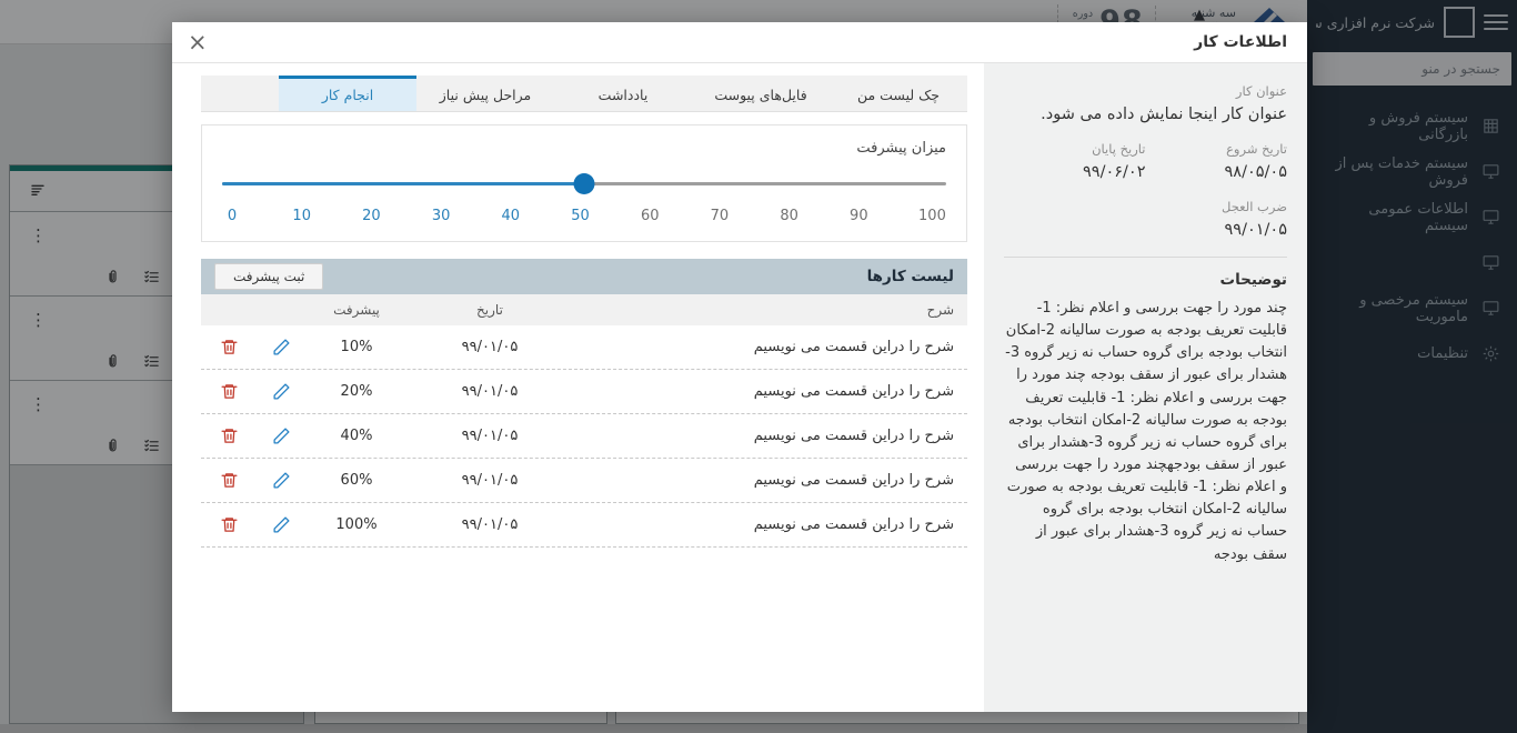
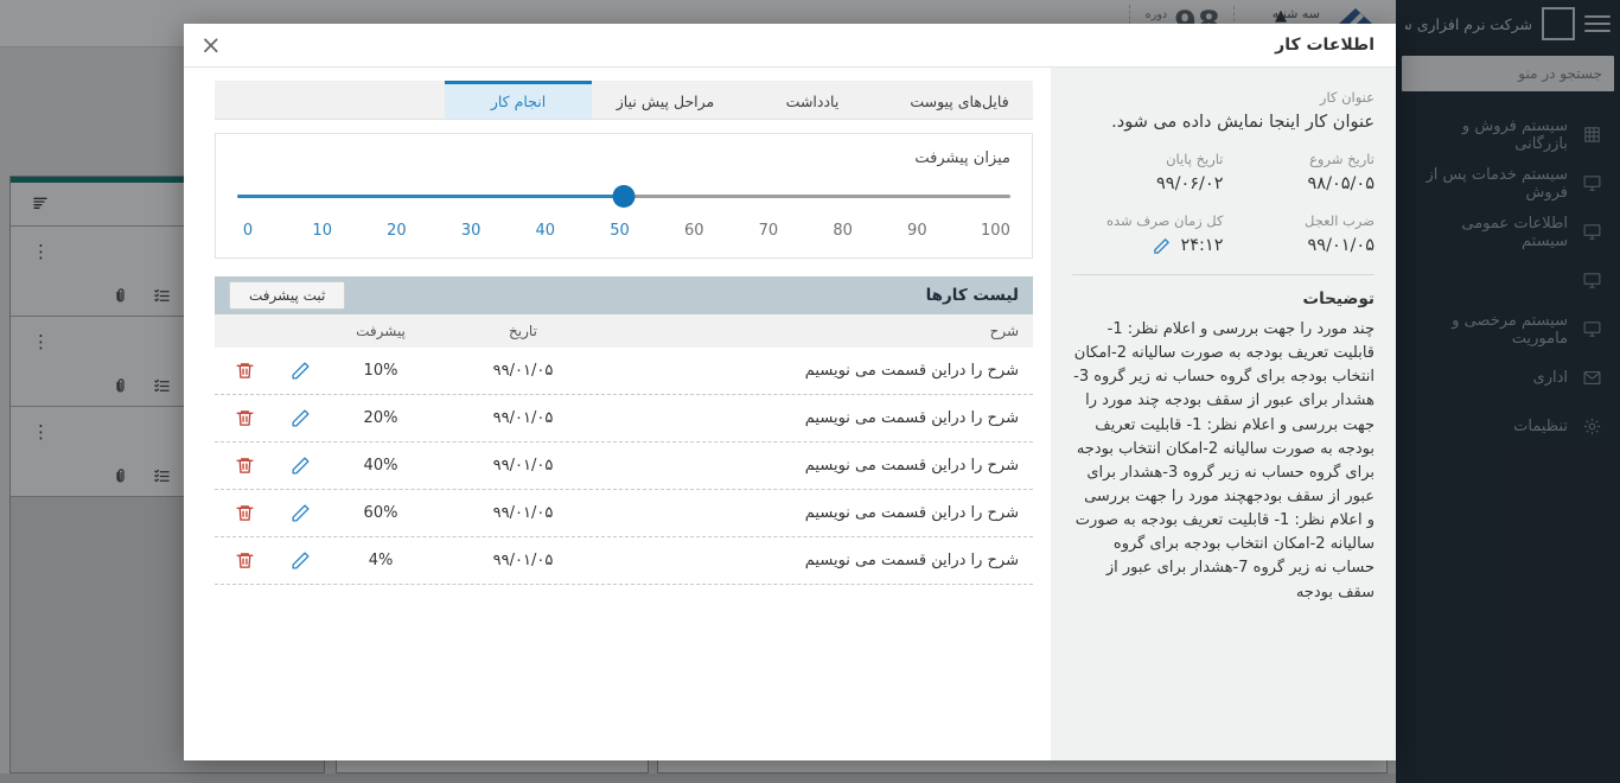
  سه شنبه
  دوره
  ▲
  ⋮
  ⋮
  ⋮
  شرکت نرم افزاری س
  سیستم فروش و بازرگانی
  سیستم خدمات پس از فروش
  اطلاعات عمومی سیستم
  سیستم مرخصی و ماموریت
+ اداری
  تنظیمات
  اطلاعات کار
  عنوان کار
  عنوان کار اینجا نمایش داده می شود.
  تاریخ شروع
  ۹۸/۰۵/۰۵
  تاریخ پایان
  ۹۹/۰۶/۰۲
  ضرب العجل
  ۹۹/۰۱/۰۵
+ کل زمان صرف شده
+ ۲۴:۱۲
  توضیحات
- چند مورد را جهت بررسی و اعلام نظر: 1- قابلیت تعریف بودجه به صورت سالیانه 2-امکان انتخاب بودجه برای گروه حساب نه زیر گروه 3-هشدار برای عبور از سقف بودجه چند مورد را جهت بررسی و اعلام نظر: 1- قابلیت تعریف بودجه به صورت سالیانه 2-امکان انتخاب بودجه برای گروه حساب نه زیر گروه 3-هشدار برای عبور از سقف بودجهچند مورد را جهت بررسی و اعلام نظر: 1- قابلیت تعریف بودجه به صورت سالیانه 2-امکان انتخاب بودجه برای گروه حساب نه زیر گروه 3-هشدار برای عبور از سقف بودجه
+ چند مورد را جهت بررسی و اعلام نظر: 1- قابلیت تعریف بودجه به صورت سالیانه 2-امکان انتخاب بودجه برای گروه حساب نه زیر گروه 3-هشدار برای عبور از سقف بودجه چند مورد را جهت بررسی و اعلام نظر: 1- قابلیت تعریف بودجه به صورت سالیانه 2-امکان انتخاب بودجه برای گروه حساب نه زیر گروه 3-هشدار برای عبور از سقف بودجهچند مورد را جهت بررسی و اعلام نظر: 1- قابلیت تعریف بودجه به صورت سالیانه 2-امکان انتخاب بودجه برای گروه حساب نه زیر گروه 7-هشدار برای عبور از سقف بودجه
  ×
- چک لیست من
  فایل‌های پیوست
  یادداشت
  مراحل پیش نیاز
  انجام کار
  میزان پیشرفت
  0
  10
  20
  30
  40
  50
  60
  70
  80
  90
  100
  لیست کارها
  ثبت پیشرفت
  شرح
  تاریخ
  پیشرفت
  شرح را دراین قسمت می نویسیم
  ۹۹/۰۱/۰۵
  10%
  شرح را دراین قسمت می نویسیم
  ۹۹/۰۱/۰۵
  20%
  شرح را دراین قسمت می نویسیم
  ۹۹/۰۱/۰۵
  40%
  شرح را دراین قسمت می نویسیم
  ۹۹/۰۱/۰۵
  60%
  شرح را دراین قسمت می نویسیم
  ۹۹/۰۱/۰۵
- 100%
+ 4%
